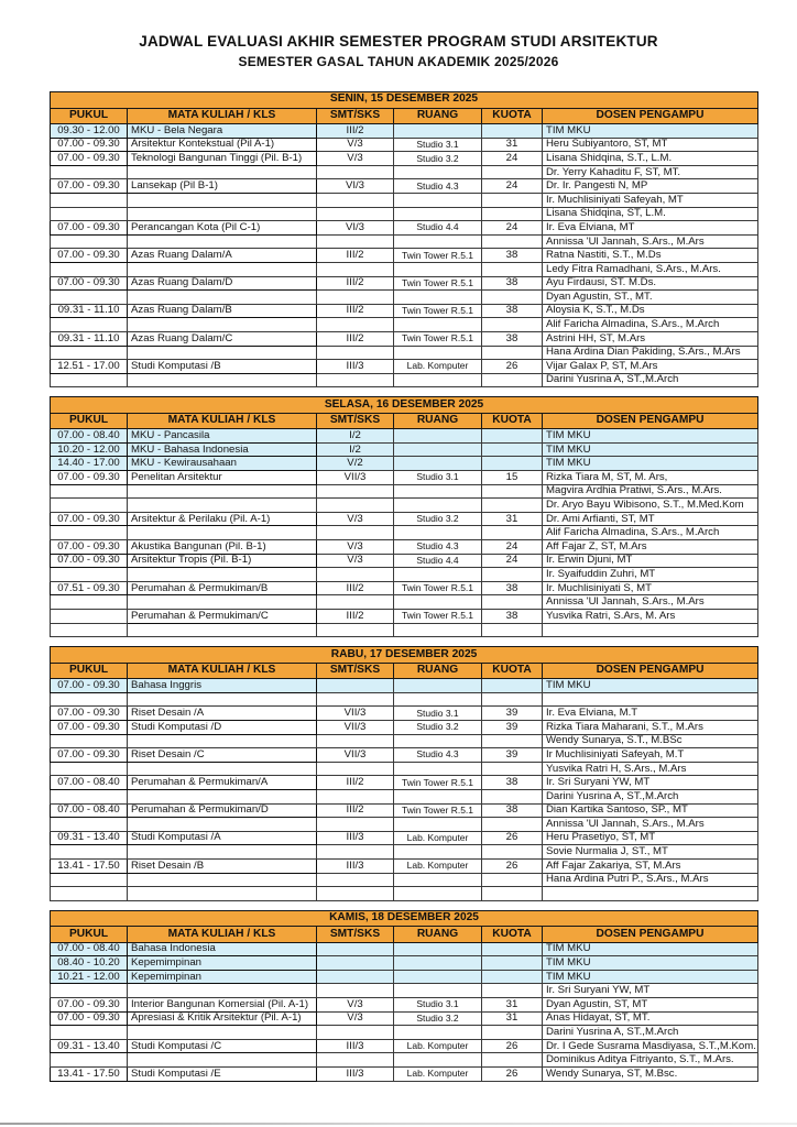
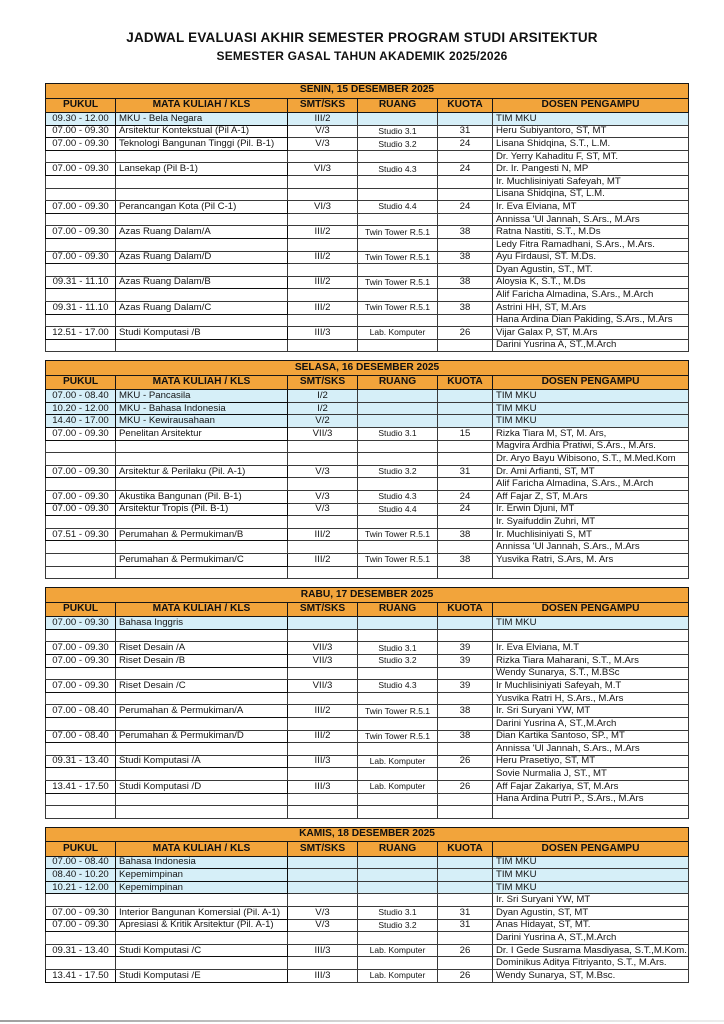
  JADWAL EVALUASI AKHIR SEMESTER PROGRAM STUDI ARSITEKTUR
  SEMESTER GASAL TAHUN AKADEMIK 2025/2026
  SENIN, 15 DESEMBER 2025
  PUKUL	MATA KULIAH / KLS	SMT/SKS	RUANG	KUOTA	DOSEN PENGAMPU
  09.30 - 12.00	MKU - Bela Negara	III/2			TIM MKU
  07.00 - 09.30	Arsitektur Kontekstual (Pil A-1)	V/3	Studio 3.1	31	Heru Subiyantoro, ST, MT
  07.00 - 09.30	Teknologi Bangunan Tinggi (Pil. B-1)	V/3	Studio 3.2	24	Lisana Shidqina, S.T., L.M.
  					Dr. Yerry Kahaditu F, ST, MT.
  07.00 - 09.30	Lansekap (Pil B-1)	VI/3	Studio 4.3	24	Dr. Ir. Pangesti N, MP
  					Ir. Muchlisiniyati Safeyah, MT
  					Lisana Shidqina, ST, L.M.
  07.00 - 09.30	Perancangan Kota (Pil C-1)	VI/3	Studio 4.4	24	Ir. Eva Elviana, MT
  					Annissa 'Ul Jannah, S.Ars., M.Ars
  07.00 - 09.30	Azas Ruang Dalam/A	III/2	Twin Tower R.5.1	38	Ratna Nastiti, S.T., M.Ds
  					Ledy Fitra Ramadhani, S.Ars., M.Ars.
  07.00 - 09.30	Azas Ruang Dalam/D	III/2	Twin Tower R.5.1	38	Ayu Firdausi, ST. M.Ds.
  					Dyan Agustin, ST., MT.
  09.31 - 11.10	Azas Ruang Dalam/B	III/2	Twin Tower R.5.1	38	Aloysia K, S.T., M.Ds
  					Alif Faricha Almadina, S.Ars., M.Arch
  09.31 - 11.10	Azas Ruang Dalam/C	III/2	Twin Tower R.5.1	38	Astrini HH, ST, M.Ars
  					Hana Ardina Dian Pakiding, S.Ars., M.Ars
  12.51 - 17.00	Studi Komputasi /B	III/3	Lab. Komputer	26	Vijar Galax P, ST, M.Ars
  					Darini Yusrina A, ST.,M.Arch
  SELASA, 16 DESEMBER 2025
  PUKUL	MATA KULIAH / KLS	SMT/SKS	RUANG	KUOTA	DOSEN PENGAMPU
  07.00 - 08.40	MKU - Pancasila	I/2			TIM MKU
  10.20 - 12.00	MKU - Bahasa Indonesia	I/2			TIM MKU
  14.40 - 17.00	MKU - Kewirausahaan	V/2			TIM MKU
  07.00 - 09.30	Penelitan Arsitektur	VII/3	Studio 3.1	15	Rizka Tiara M, ST, M. Ars,
  					Magvira Ardhia Pratiwi, S.Ars., M.Ars.
  					Dr. Aryo Bayu Wibisono, S.T., M.Med.Kom
  07.00 - 09.30	Arsitektur & Perilaku (Pil. A-1)	V/3	Studio 3.2	31	Dr. Ami Arfianti, ST, MT
  					Alif Faricha Almadina, S.Ars., M.Arch
  07.00 - 09.30	Akustika Bangunan (Pil. B-1)	V/3	Studio 4.3	24	Aff Fajar Z, ST, M.Ars
  07.00 - 09.30	Arsitektur Tropis (Pil. B-1)	V/3	Studio 4.4	24	Ir. Erwin Djuni, MT
  					Ir. Syaifuddin Zuhri, MT
  07.51 - 09.30	Perumahan & Permukiman/B	III/2	Twin Tower R.5.1	38	Ir. Muchlisiniyati S, MT
  					Annissa 'Ul Jannah, S.Ars., M.Ars
  	Perumahan & Permukiman/C	III/2	Twin Tower R.5.1	38	Yusvika Ratri, S.Ars, M. Ars
  RABU, 17 DESEMBER 2025
  PUKUL	MATA KULIAH / KLS	SMT/SKS	RUANG	KUOTA	DOSEN PENGAMPU
  07.00 - 09.30	Bahasa Inggris				TIM MKU
  07.00 - 09.30	Riset Desain /A	VII/3	Studio 3.1	39	Ir. Eva Elviana, M.T
- 07.00 - 09.30	Studi Komputasi /D	VII/3	Studio 3.2	39	Rizka Tiara Maharani, S.T., M.Ars
+ 07.00 - 09.30	Riset Desain /B	VII/3	Studio 3.2	39	Rizka Tiara Maharani, S.T., M.Ars
  					Wendy Sunarya, S.T., M.BSc
  07.00 - 09.30	Riset Desain /C	VII/3	Studio 4.3	39	Ir Muchlisiniyati Safeyah, M.T
  					Yusvika Ratri H, S.Ars., M.Ars
  07.00 - 08.40	Perumahan & Permukiman/A	III/2	Twin Tower R.5.1	38	Ir. Sri Suryani YW, MT
  					Darini Yusrina A, ST.,M.Arch
  07.00 - 08.40	Perumahan & Permukiman/D	III/2	Twin Tower R.5.1	38	Dian Kartika Santoso, SP., MT
  					Annissa 'Ul Jannah, S.Ars., M.Ars
  09.31 - 13.40	Studi Komputasi /A	III/3	Lab. Komputer	26	Heru Prasetiyo, ST, MT
  					Sovie Nurmalia J, ST., MT
- 13.41 - 17.50	Riset Desain /B	III/3	Lab. Komputer	26	Aff Fajar Zakariya, ST, M.Ars
+ 13.41 - 17.50	Studi Komputasi /D	III/3	Lab. Komputer	26	Aff Fajar Zakariya, ST, M.Ars
  					Hana Ardina Putri P., S.Ars., M.Ars
  KAMIS, 18 DESEMBER 2025
  PUKUL	MATA KULIAH / KLS	SMT/SKS	RUANG	KUOTA	DOSEN PENGAMPU
  07.00 - 08.40	Bahasa Indonesia				TIM MKU
  08.40 - 10.20	Kepemimpinan				TIM MKU
  10.21 - 12.00	Kepemimpinan				TIM MKU
  					Ir. Sri Suryani YW, MT
  07.00 - 09.30	Interior Bangunan Komersial (Pil. A-1)	V/3	Studio 3.1	31	Dyan Agustin, ST, MT
  07.00 - 09.30	Apresiasi & Kritik Arsitektur (Pil. A-1)	V/3	Studio 3.2	31	Anas Hidayat, ST, MT.
  					Darini Yusrina A, ST.,M.Arch
  09.31 - 13.40	Studi Komputasi /C	III/3	Lab. Komputer	26	Dr. I Gede Susrama Masdiyasa, S.T.,M.Kom.
  					Dominikus Aditya Fitriyanto, S.T., M.Ars.
  13.41 - 17.50	Studi Komputasi /E	III/3	Lab. Komputer	26	Wendy Sunarya, ST, M.Bsc.
